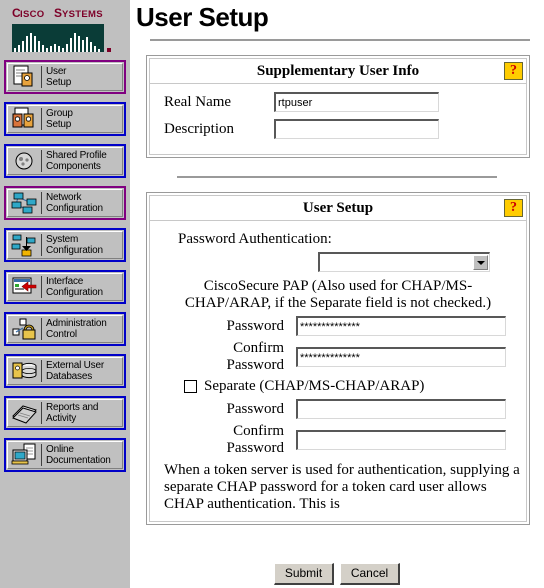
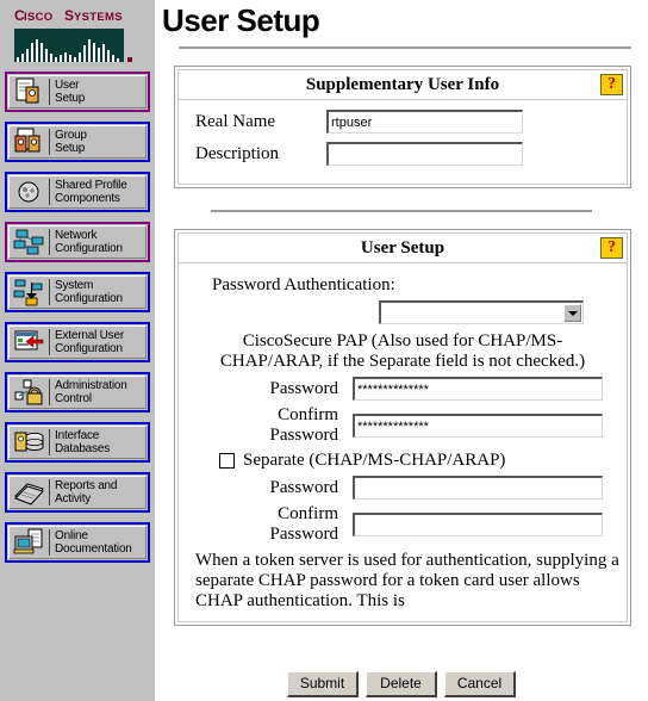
  C
  ISCO
  S
  YSTEMS
  User
  Setup
  Group
  Setup
  Shared Profile
  Components
  Network
  Configuration
  System
  Configuration
- Interface
+ External User
  Configuration
  Administration
  Control
- External User
+ Interface
  Databases
  Reports and
  Activity
  Online
  Documentation
  User Setup
  Supplementary User Info
  ?
  Real Name
  rtpuser
  Description
  User Setup
  ?
  Password Authentication:
  CiscoSecure PAP (Also used for CHAP/MS-CHAP/ARAP, if the Separate field is not checked.)
  Password
  **************
  Confirm
  Password
  **************
  Separate (CHAP/MS-CHAP/ARAP)
  Password
  Confirm
  Password
  When a token server is used for authentication, supplying a separate CHAP password for a token card user allows CHAP authentication. This is
  Submit
+ Delete
  Cancel
